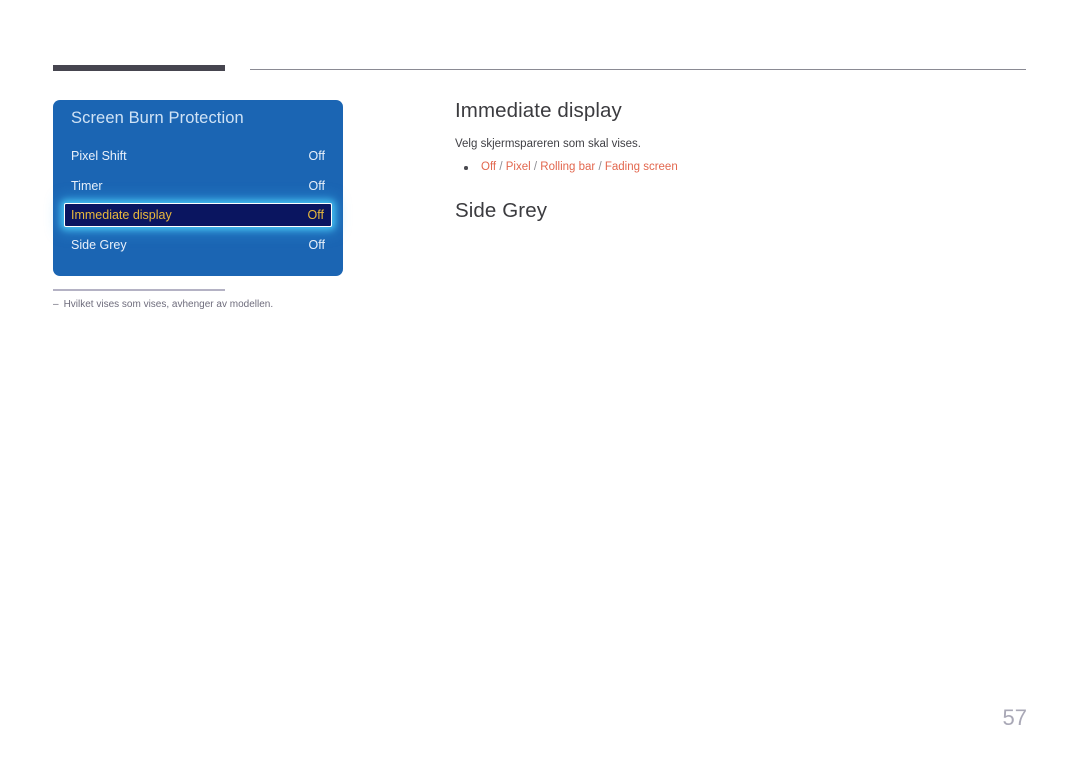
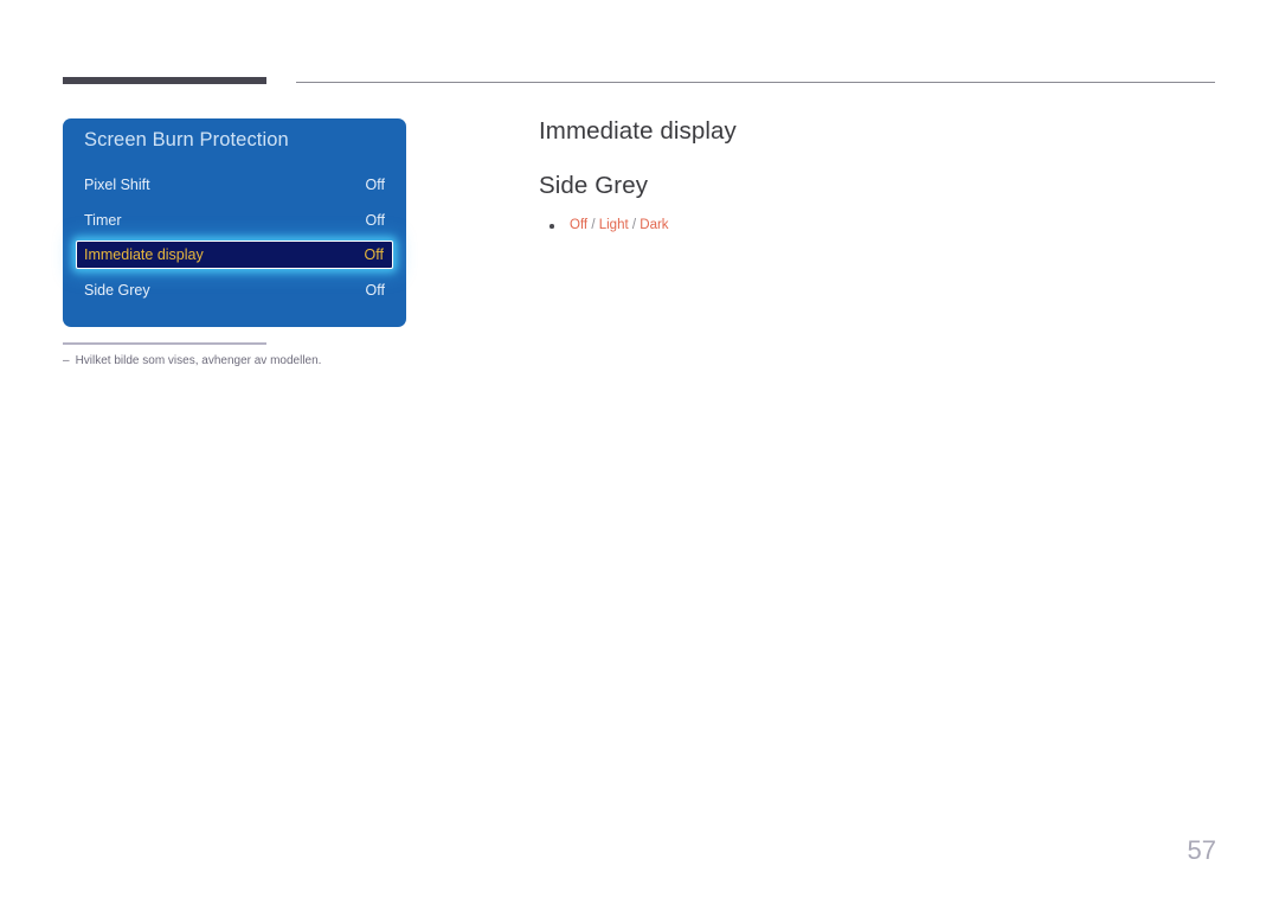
  Screen Burn Protection
  Pixel Shift
  Off
  Timer
  Off
  Immediate display
  Off
  Side Grey
  Off
- ‒ Hvilket vises som vises, avhenger av modellen.
+ ‒ Hvilket bilde som vises, avhenger av modellen.
  Immediate display
- Velg skjermspareren som skal vises.
- Off / Pixel / Rolling bar / Fading screen
  Side Grey
+ Off / Light / Dark
  57
